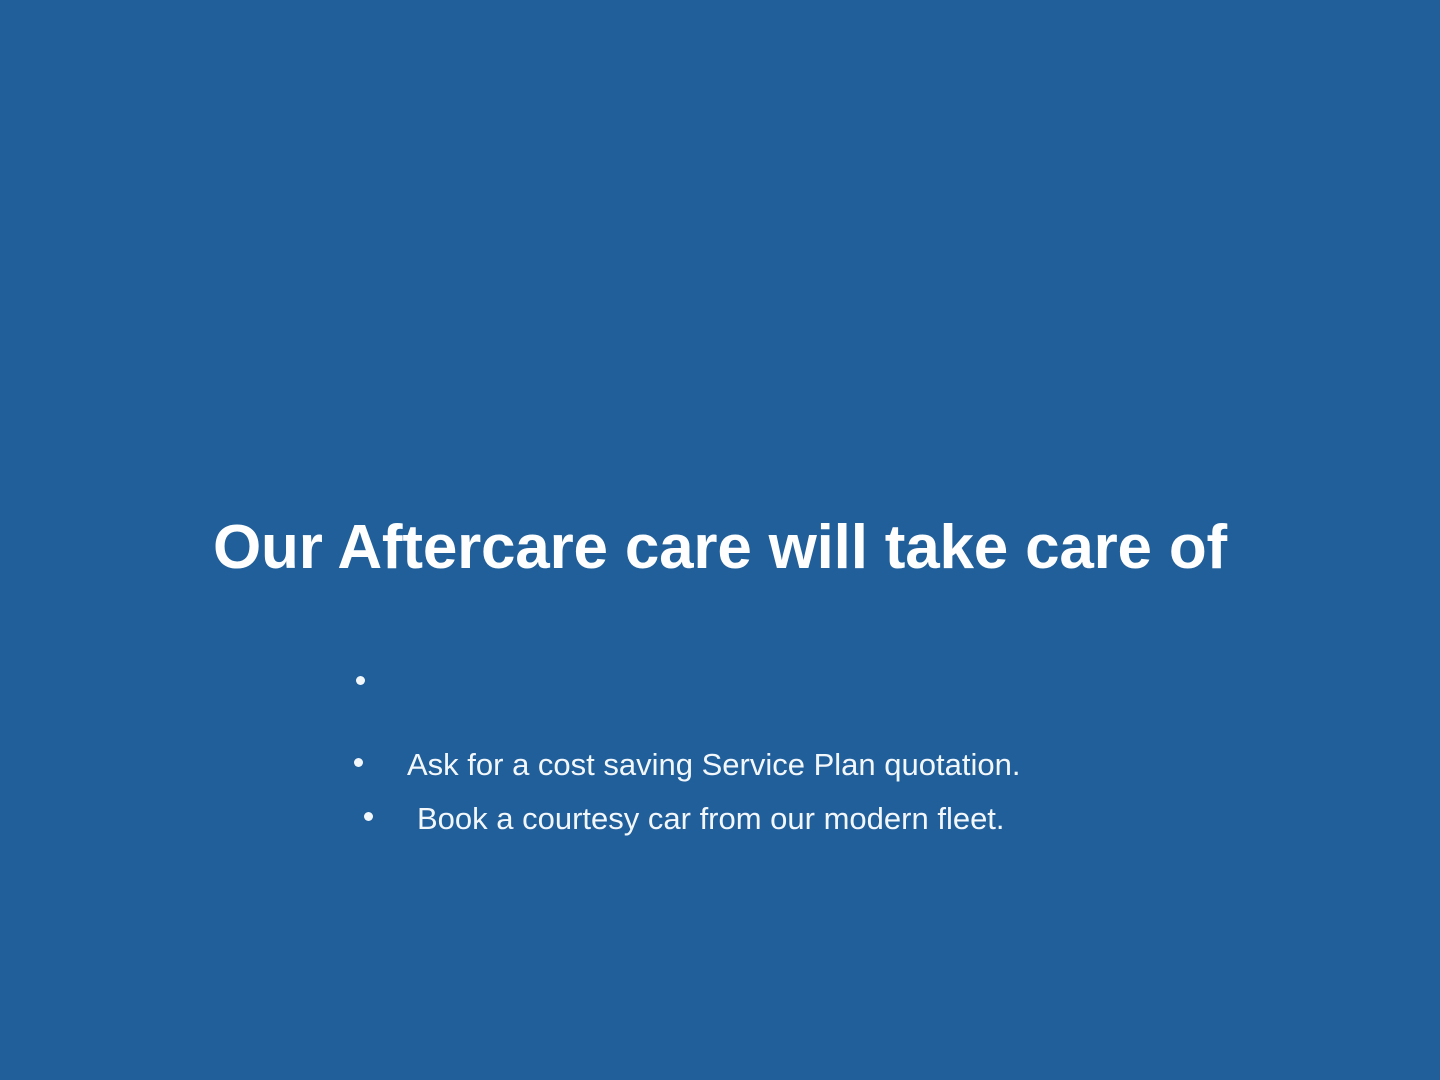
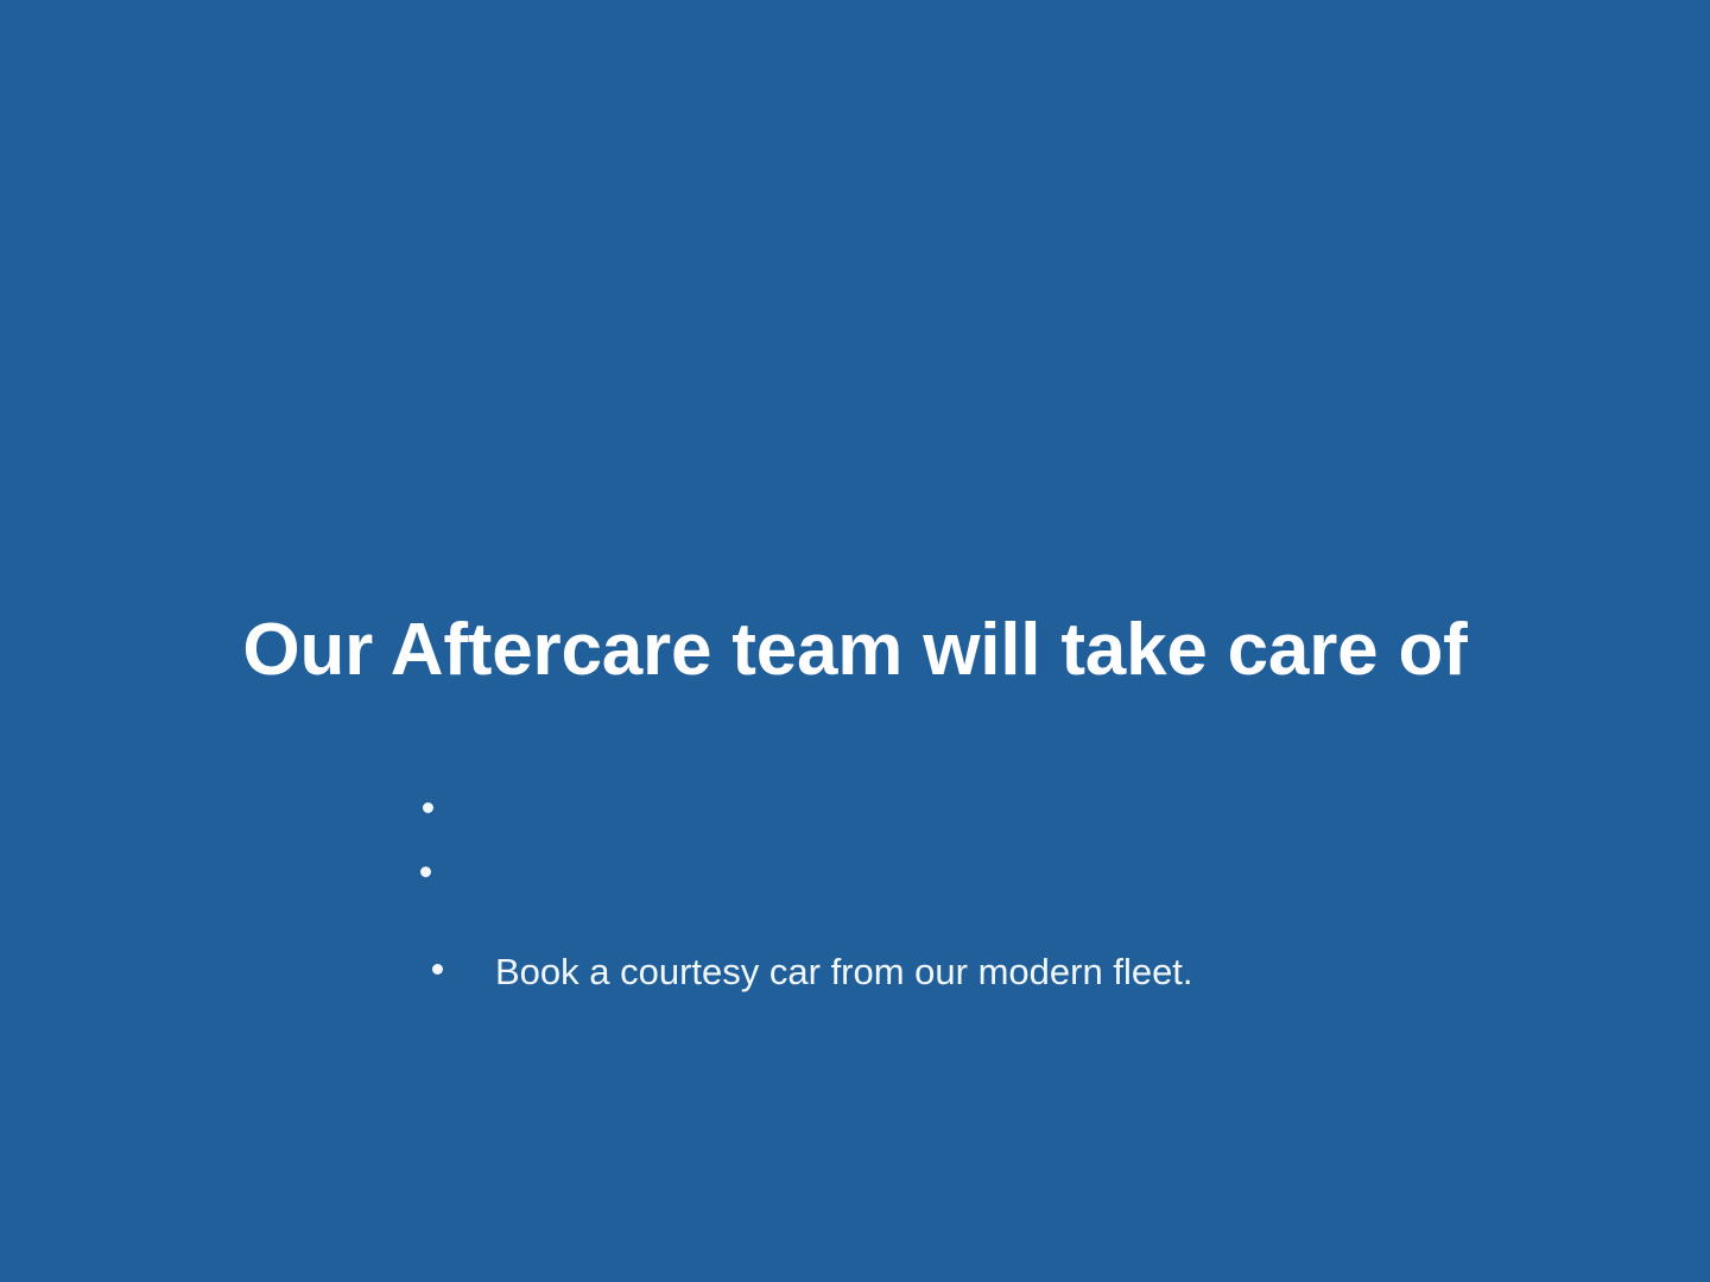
- Our Aftercare care will take care of
+ Our Aftercare team will take care of
- Ask for a cost saving Service Plan quotation.
  Book a courtesy car from our modern fleet.
